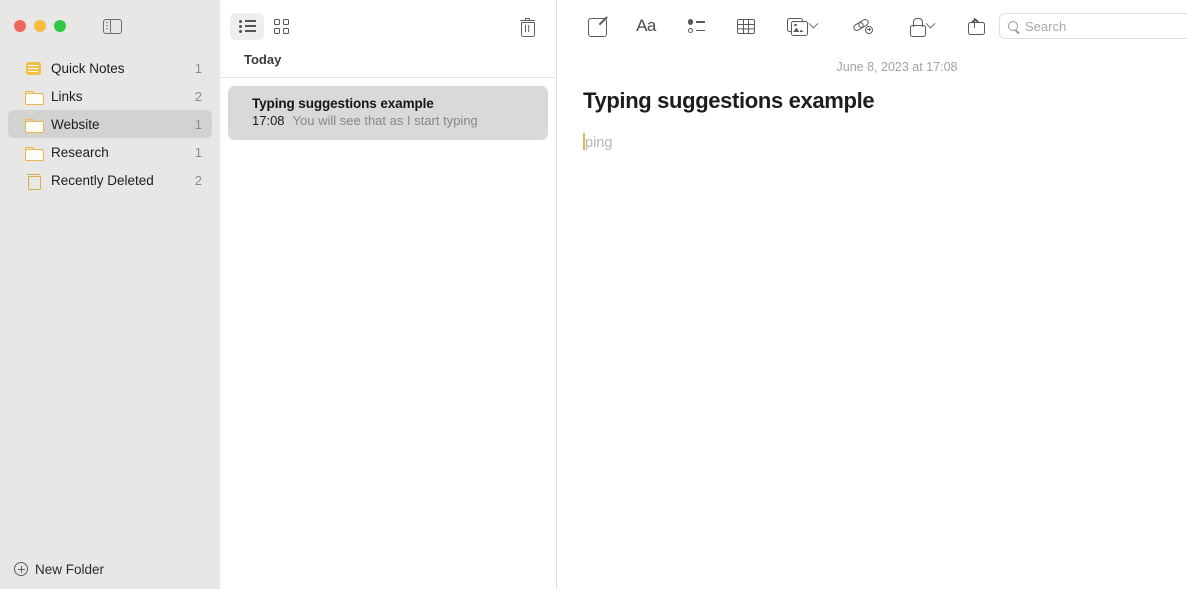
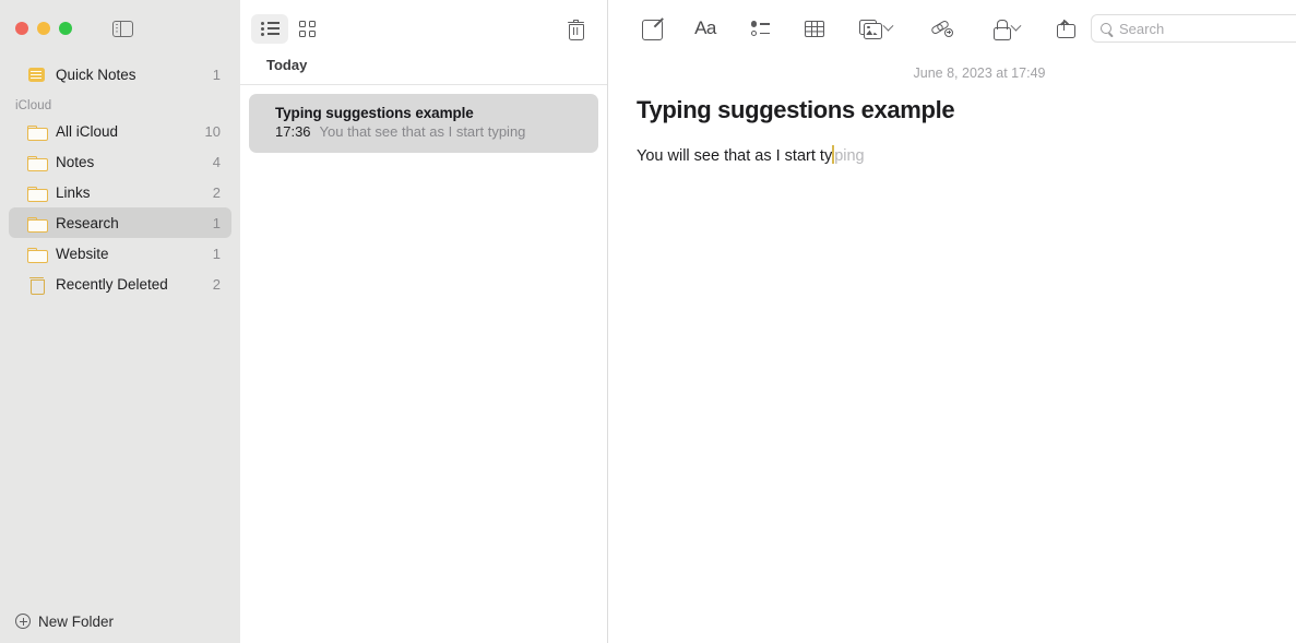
  Quick Notes
  1
+ iCloud
+ All iCloud
+ 10
+ Notes
+ 4
  Links
  2
- Website
+ Research
  1
- Research
+ Website
  1
  Recently Deleted
  2
  New Folder
  Today
  Typing suggestions example
- 17:08
+ 17:36
- You will see that as I start typing
+ You that see that as I start typing
  Aa
  Search
- June 8, 2023 at 17:08
+ June 8, 2023 at 17:49
  Typing suggestions example
+ You will see that as I start ty
  ping
